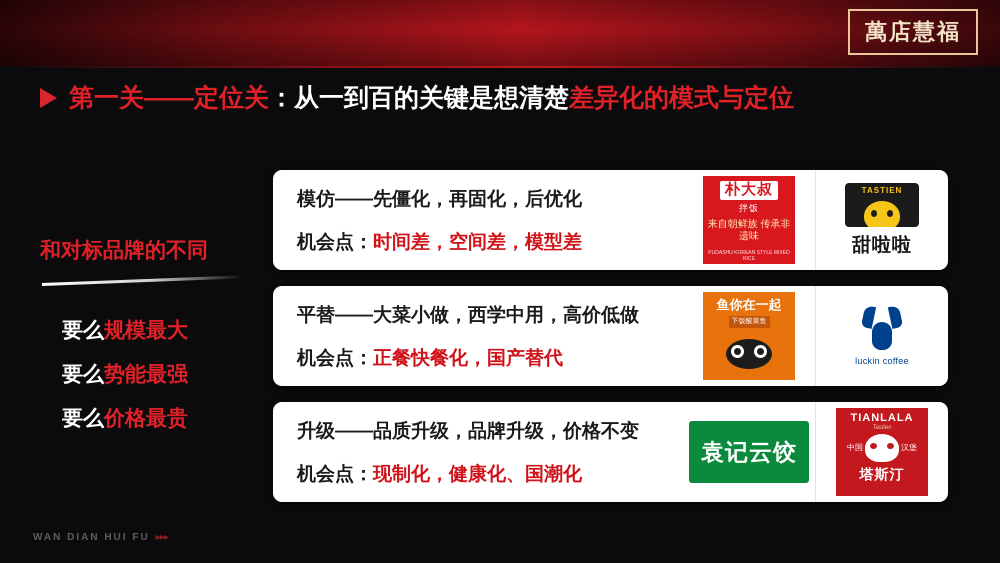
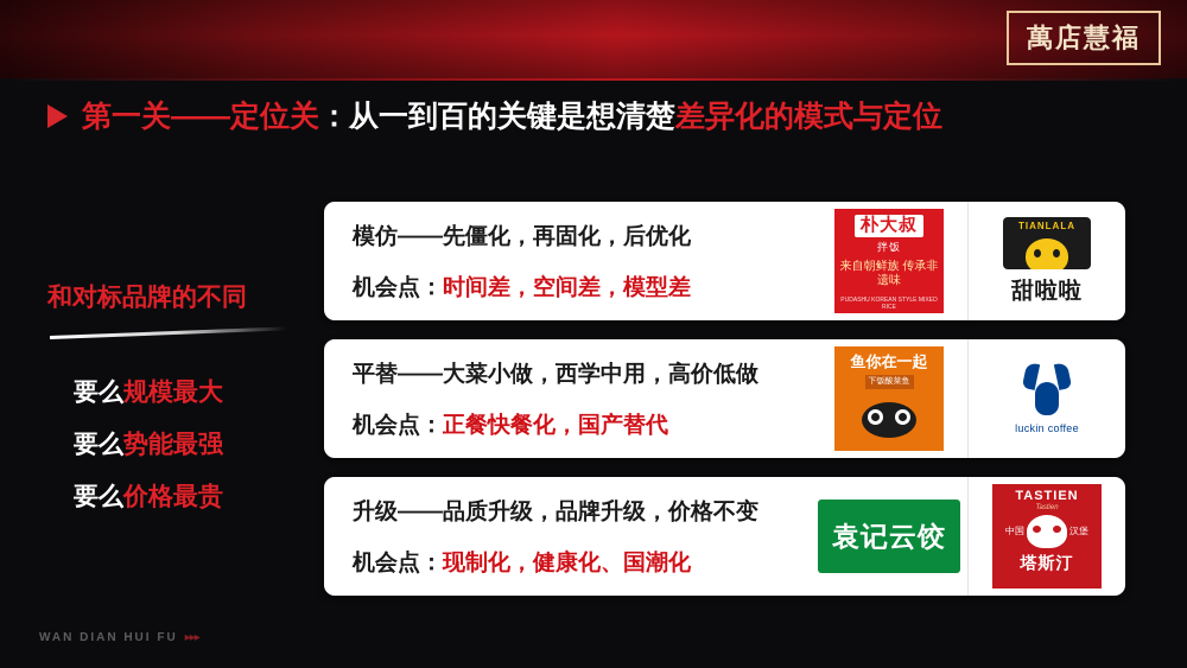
  萬店慧福
  第一关——定位关
  ：从一到百的关键是想清楚
  差异化的模式与定位
  和对标品牌的不同
  要么规模最大
  要么势能最强
  要么价格最贵
  模仿——先僵化，再固化，后优化
  机会点：时间差，空间差，模型差
  朴大叔
  拌饭
  来自朝鲜族 传承非遗味
- TASTIEN
+ TIANLALA
  甜啦啦
  平替——大菜小做，西学中用，高价低做
  机会点：正餐快餐化，国产替代
  鱼你在一起
  luckin coffee
  升级——品质升级，品牌升级，价格不变
  机会点：现制化，健康化、国潮化
  袁记云饺
- TIANLALA
+ TASTIEN
  中国
  汉堡
  塔斯汀
  WAN DIAN HUI FU
  ▸▸▸
